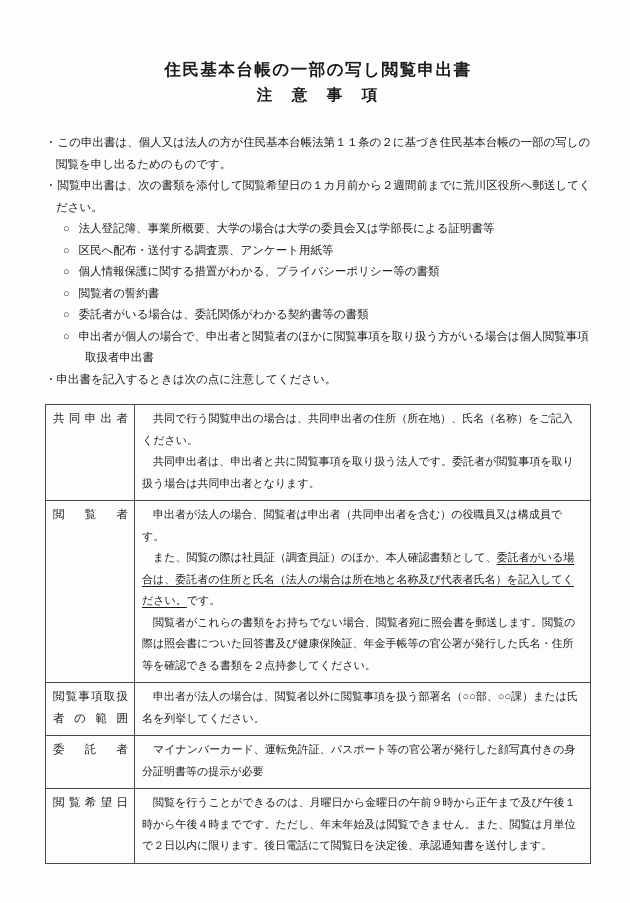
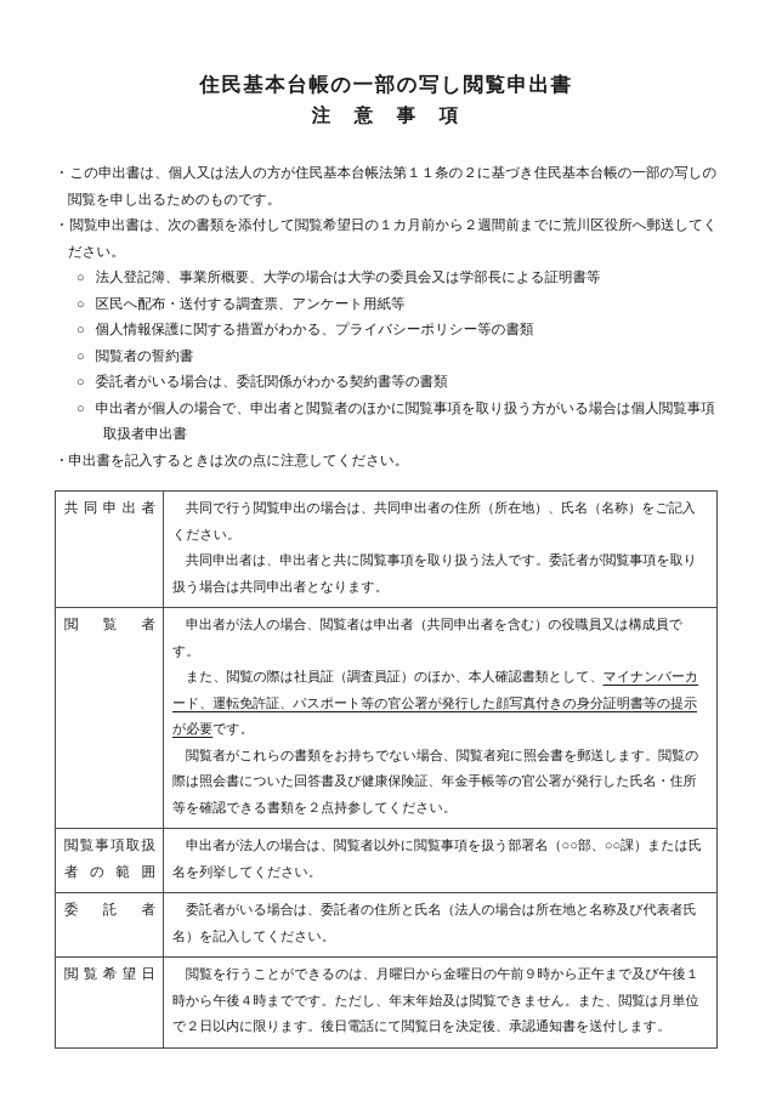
  住民基本台帳の一部の写し閲覧申出書
  注 意 事 項
  ・この申出書は、個人又は法人の方が住民基本台帳法第１１条の２に基づき住民基本台帳の一部の写しの閲覧を申し出るためのものです。
  ・閲覧申出書は、次の書類を添付して閲覧希望日の１カ月前から２週間前までに荒川区役所へ郵送してください。
  ○ 法人登記簿、事業所概要、大学の場合は大学の委員会又は学部長による証明書等
  ○ 区民へ配布・送付する調査票、アンケート用紙等
  ○ 個人情報保護に関する措置がわかる、プライバシーポリシー等の書類
  ○ 閲覧者の誓約書
  ○ 委託者がいる場合は、委託関係がわかる契約書等の書類
  ○ 申出者が個人の場合で、申出者と閲覧者のほかに閲覧事項を取り扱う方がいる場合は個人閲覧事項取扱者申出書
  ・申出書を記入するときは次の点に注意してください。
  共同申出者	共同で行う閲覧申出の場合は、共同申出者の住所（所在地）、氏名（名称）をご記入ください。共同申出者は、申出者と共に閲覧事項を取り扱う法人です。委託者が閲覧事項を取り扱う場合は共同申出者となります。
- 閲覧者	申出者が法人の場合、閲覧者は申出者（共同申出者を含む）の役職員又は構成員です。また、閲覧の際は社員証（調査員証）のほか、本人確認書類として、委託者がいる場合は、委託者の住所と氏名（法人の場合は所在地と名称及び代表者氏名）を記入してください。です。閲覧者がこれらの書類をお持ちでない場合、閲覧者宛に照会書を郵送します。閲覧の際は照会書についた回答書及び健康保険証、年金手帳等の官公署が発行した氏名・住所等を確認できる書類を２点持参してください。
+ 閲覧者	申出者が法人の場合、閲覧者は申出者（共同申出者を含む）の役職員又は構成員です。また、閲覧の際は社員証（調査員証）のほか、本人確認書類として、マイナンバーカード、運転免許証、パスポート等の官公署が発行した顔写真付きの身分証明書等の提示が必要です。閲覧者がこれらの書類をお持ちでない場合、閲覧者宛に照会書を郵送します。閲覧の際は照会書についた回答書及び健康保険証、年金手帳等の官公署が発行した氏名・住所等を確認できる書類を２点持参してください。
  閲覧事項取扱者の範囲	申出者が法人の場合は、閲覧者以外に閲覧事項を扱う部署名（○○部、○○課）または氏名を列挙してください。
- 委託者	マイナンバーカード、運転免許証、パスポート等の官公署が発行した顔写真付きの身分証明書等の提示が必要
+ 委託者	委託者がいる場合は、委託者の住所と氏名（法人の場合は所在地と名称及び代表者氏名）を記入してください。
  閲覧希望日	閲覧を行うことができるのは、月曜日から金曜日の午前９時から正午まで及び午後１時から午後４時までです。ただし、年末年始及は閲覧できません。また、閲覧は月単位で２日以内に限ります。後日電話にて閲覧日を決定後、承認通知書を送付します。
